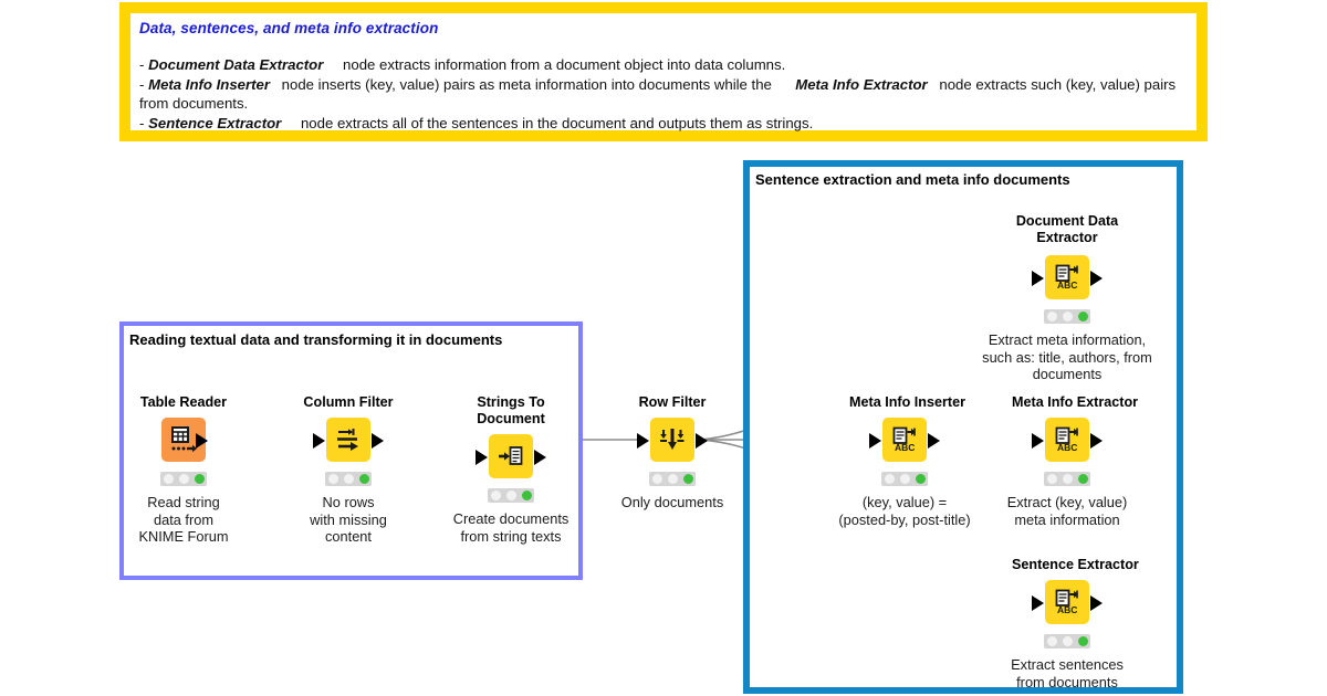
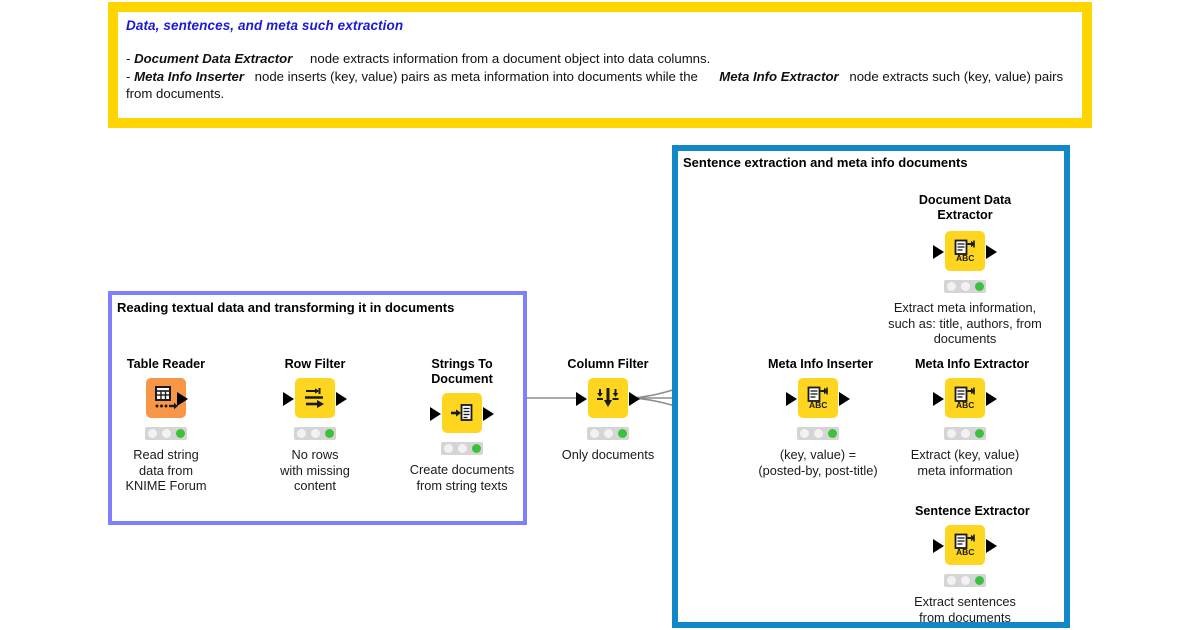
- Data, sentences, and meta info extraction
+ Data, sentences, and meta such extraction
  - Document Data Extractor node extracts information from a document object into data columns.
  - Meta Info Inserter node inserts (key, value) pairs as meta information into documents while the Meta Info Extractor node extracts such (key, value) pairs from documents.
- - Sentence Extractor node extracts all of the sentences in the document and outputs them as strings.
  Reading textual data and transforming it in documents
  Sentence extraction and meta info documents
  Table Reader
  Read string
  data from
  KNIME Forum
- Column Filter
+ Row Filter
  No rows
  with missing
  content
  Strings To Document
  Create documents
  from string texts
- Row Filter
+ Column Filter
  Only documents
  Document Data
  Extractor
  ABC
  Extract meta information,
  such as: title, authors, from
  documents
  Meta Info Inserter
  ABC
  (key, value) =
  (posted-by, post-title)
  Meta Info Extractor
  ABC
  Extract (key, value)
  meta information
  Sentence Extractor
  ABC
  Extract sentences
  from documents
